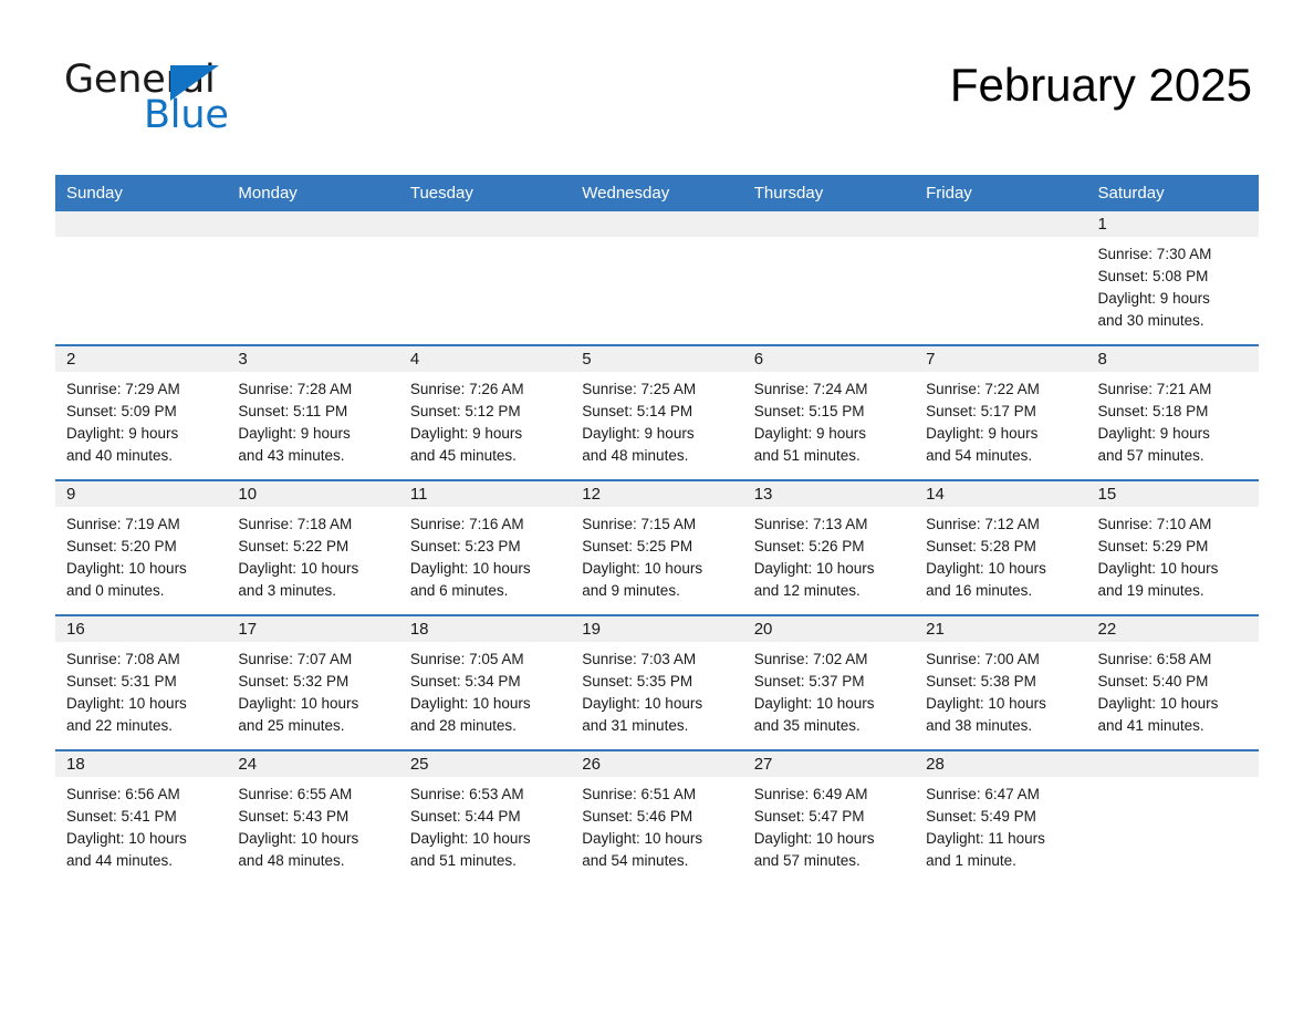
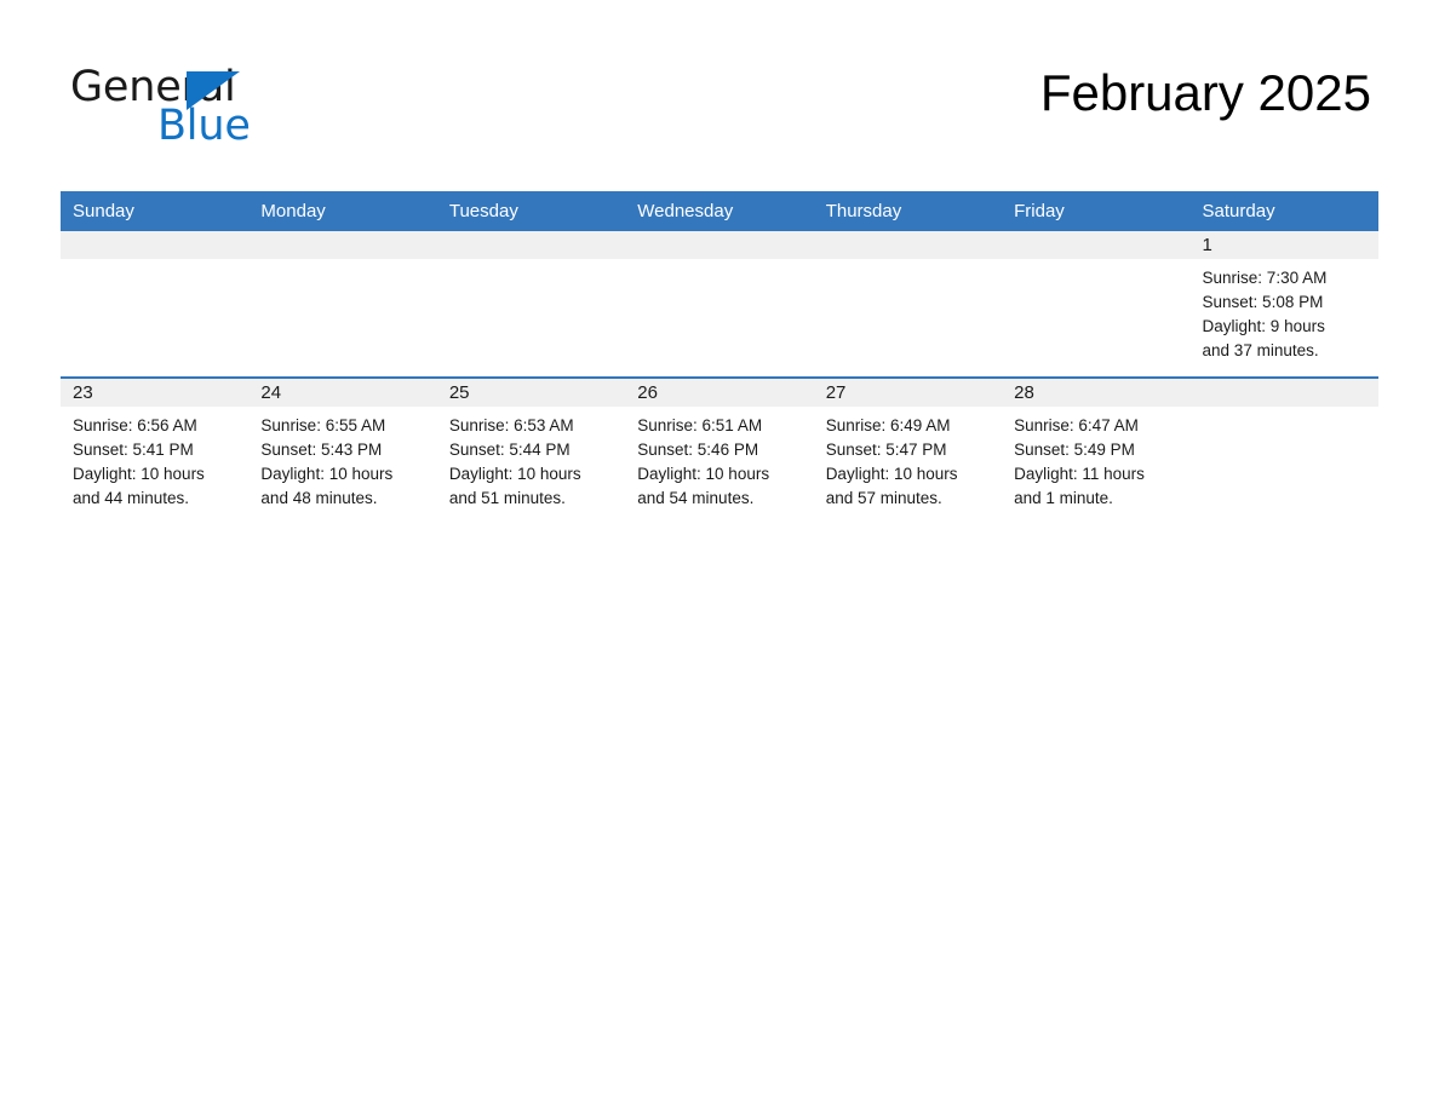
  General
  Blue
  February 2025
  Sunday	Monday	Tuesday	Wednesday	Thursday	Friday	Saturday
- 						1Sunrise: 7:30 AMSunset: 5:08 PMDaylight: 9 hoursand 30 minutes.
+ 						1Sunrise: 7:30 AMSunset: 5:08 PMDaylight: 9 hoursand 37 minutes.
- 2Sunrise: 7:29 AMSunset: 5:09 PMDaylight: 9 hoursand 40 minutes.	3Sunrise: 7:28 AMSunset: 5:11 PMDaylight: 9 hoursand 43 minutes.	4Sunrise: 7:26 AMSunset: 5:12 PMDaylight: 9 hoursand 45 minutes.	5Sunrise: 7:25 AMSunset: 5:14 PMDaylight: 9 hoursand 48 minutes.	6Sunrise: 7:24 AMSunset: 5:15 PMDaylight: 9 hoursand 51 minutes.	7Sunrise: 7:22 AMSunset: 5:17 PMDaylight: 9 hoursand 54 minutes.	8Sunrise: 7:21 AMSunset: 5:18 PMDaylight: 9 hoursand 57 minutes.
- 9Sunrise: 7:19 AMSunset: 5:20 PMDaylight: 10 hoursand 0 minutes.	10Sunrise: 7:18 AMSunset: 5:22 PMDaylight: 10 hoursand 3 minutes.	11Sunrise: 7:16 AMSunset: 5:23 PMDaylight: 10 hoursand 6 minutes.	12Sunrise: 7:15 AMSunset: 5:25 PMDaylight: 10 hoursand 9 minutes.	13Sunrise: 7:13 AMSunset: 5:26 PMDaylight: 10 hoursand 12 minutes.	14Sunrise: 7:12 AMSunset: 5:28 PMDaylight: 10 hoursand 16 minutes.	15Sunrise: 7:10 AMSunset: 5:29 PMDaylight: 10 hoursand 19 minutes.
- 16Sunrise: 7:08 AMSunset: 5:31 PMDaylight: 10 hoursand 22 minutes.	17Sunrise: 7:07 AMSunset: 5:32 PMDaylight: 10 hoursand 25 minutes.	18Sunrise: 7:05 AMSunset: 5:34 PMDaylight: 10 hoursand 28 minutes.	19Sunrise: 7:03 AMSunset: 5:35 PMDaylight: 10 hoursand 31 minutes.	20Sunrise: 7:02 AMSunset: 5:37 PMDaylight: 10 hoursand 35 minutes.	21Sunrise: 7:00 AMSunset: 5:38 PMDaylight: 10 hoursand 38 minutes.	22Sunrise: 6:58 AMSunset: 5:40 PMDaylight: 10 hoursand 41 minutes.
- 18Sunrise: 6:56 AMSunset: 5:41 PMDaylight: 10 hoursand 44 minutes.	24Sunrise: 6:55 AMSunset: 5:43 PMDaylight: 10 hoursand 48 minutes.	25Sunrise: 6:53 AMSunset: 5:44 PMDaylight: 10 hoursand 51 minutes.	26Sunrise: 6:51 AMSunset: 5:46 PMDaylight: 10 hoursand 54 minutes.	27Sunrise: 6:49 AMSunset: 5:47 PMDaylight: 10 hoursand 57 minutes.	28Sunrise: 6:47 AMSunset: 5:49 PMDaylight: 11 hoursand 1 minute.
+ 23Sunrise: 6:56 AMSunset: 5:41 PMDaylight: 10 hoursand 44 minutes.	24Sunrise: 6:55 AMSunset: 5:43 PMDaylight: 10 hoursand 48 minutes.	25Sunrise: 6:53 AMSunset: 5:44 PMDaylight: 10 hoursand 51 minutes.	26Sunrise: 6:51 AMSunset: 5:46 PMDaylight: 10 hoursand 54 minutes.	27Sunrise: 6:49 AMSunset: 5:47 PMDaylight: 10 hoursand 57 minutes.	28Sunrise: 6:47 AMSunset: 5:49 PMDaylight: 11 hoursand 1 minute.
